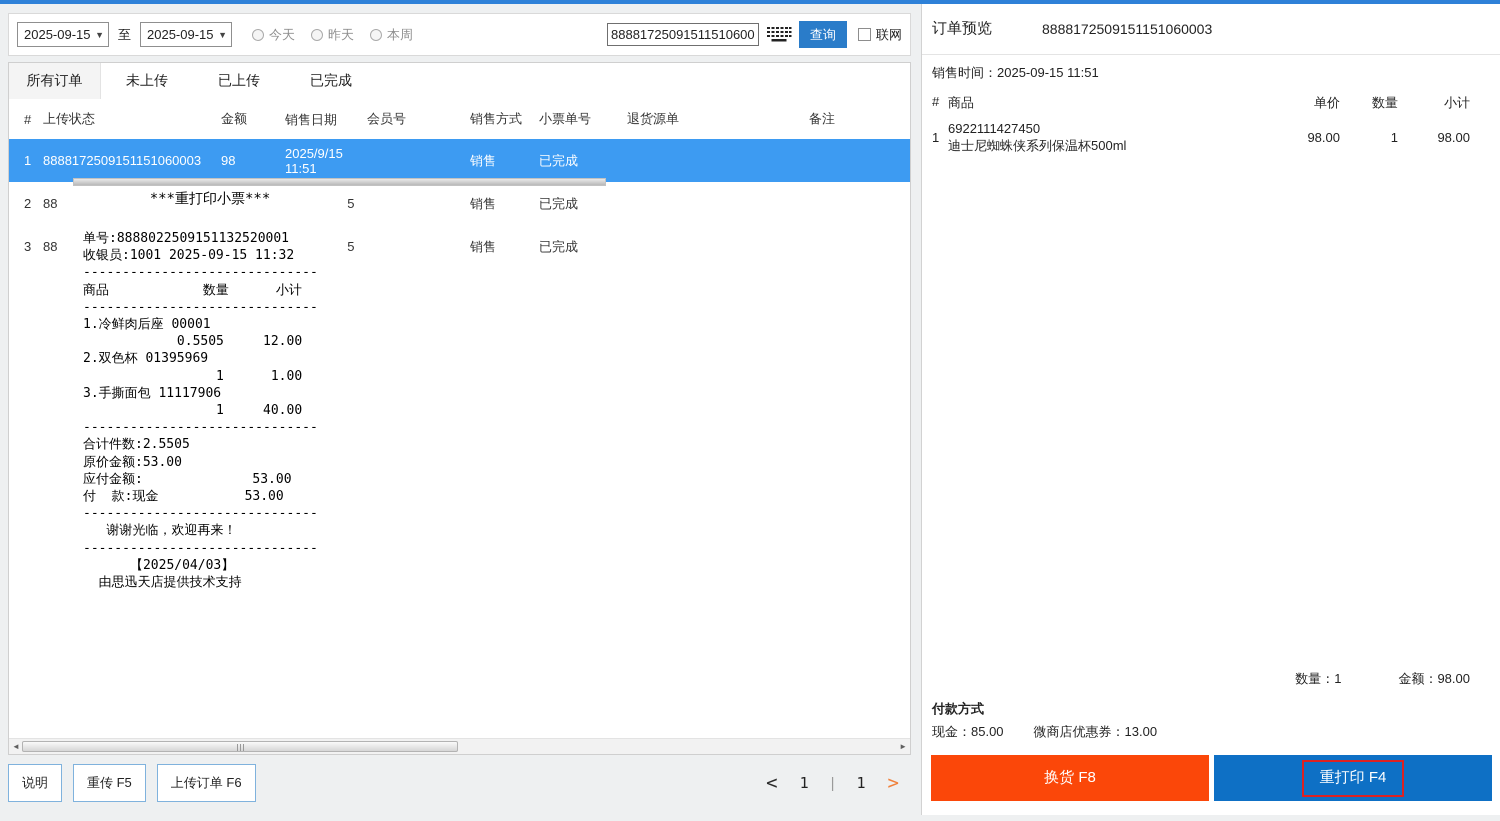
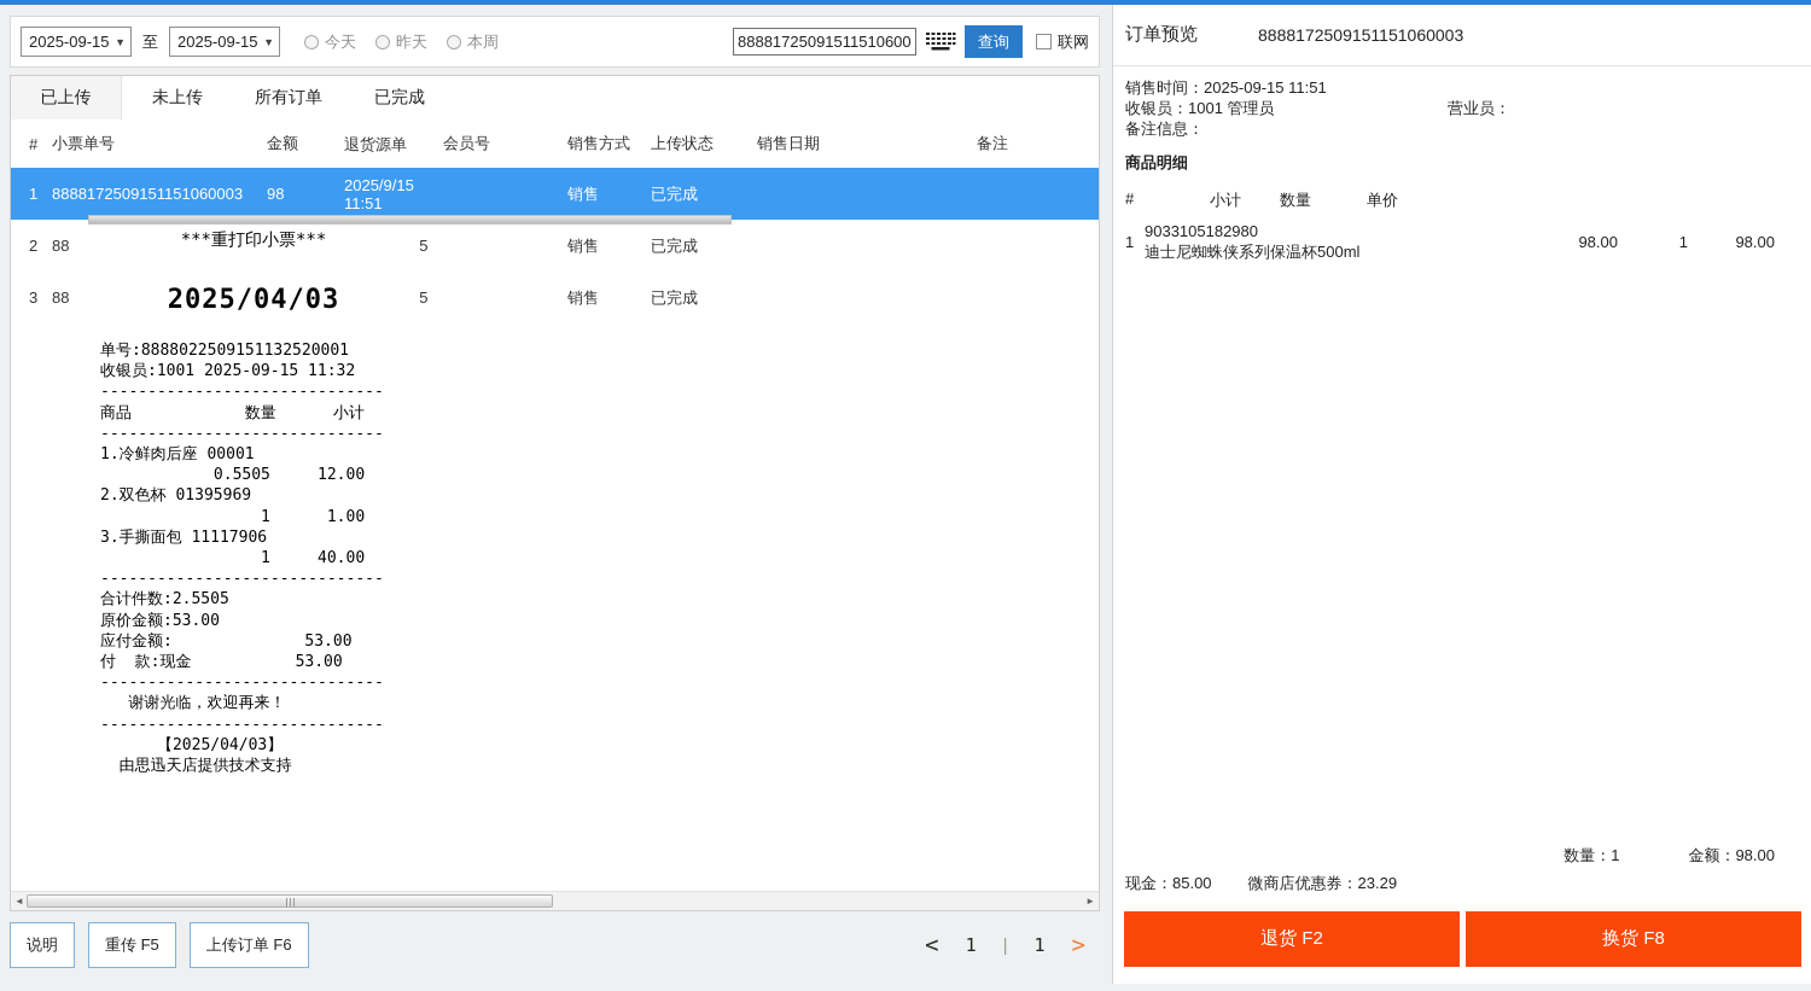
  2025-09-15
  ▼
  至
  2025-09-15
  ▼
  今天
  昨天
  本周
  88881725091511510600
  查询
  联网
- 所有订单
+ 已上传
  未上传
- 已上传
+ 所有订单
  已完成
  #
- 上传状态
+ 小票单号
  金额
- 销售日期
+ 退货源单
  会员号
  销售方式
- 小票单号
+ 上传状态
- 退货源单
+ 销售日期
  备注
  1
  8888172509151151060003
  98
  2025/9/15
  11:51
  销售
  已完成
  2
  88
  销售
  已完成
  3
  88
  销售
  已完成
  ***重打印小票***
+ 2025/04/03
  单号:8888022509151132520001
  收银员:1001 2025-09-15 11:32
  ------------------------------
  商品 数量 小计
  ------------------------------
  1.冷鲜肉后座 00001
  0.5505 12.00
  2.双色杯 01395969
  1 1.00
  3.手撕面包 11117906
  1 40.00
  ------------------------------
  合计件数:2.5505
  原价金额:53.00
  应付金额: 53.00
  付 款:现金 53.00
  ------------------------------
  谢谢光临，欢迎再来！
  ------------------------------
  【2025/04/03】
  由思迅天店提供技术支持
  ◄
  ►
  说明
  重传 F5
  上传订单 F6
  <
  1
  |
  1
  >
  订单预览
  8888172509151151060003
  销售时间：2025-09-15 11:51
+ 收银员：1001 管理员
+ 营业员：
+ 备注信息：
+ 商品明细
  #
- 商品
- 单价
+ 小计
  数量
- 小计
+ 单价
  1
- 6922111427450
+ 9033105182980
  迪士尼蜘蛛侠系列保温杯500ml
  98.00
  1
  98.00
  数量：1
  金额：98.00
- 付款方式
  现金：85.00
- 微商店优惠券：13.00
+ 微商店优惠券：23.29
+ 退货 F2
  换货 F8
- 重打印 F4
